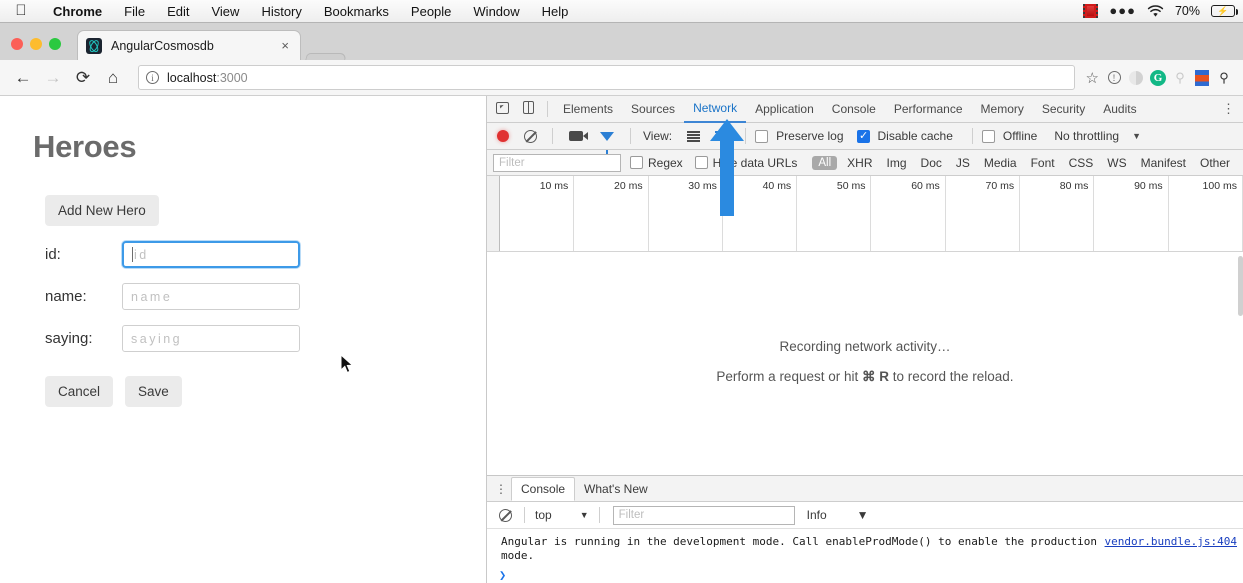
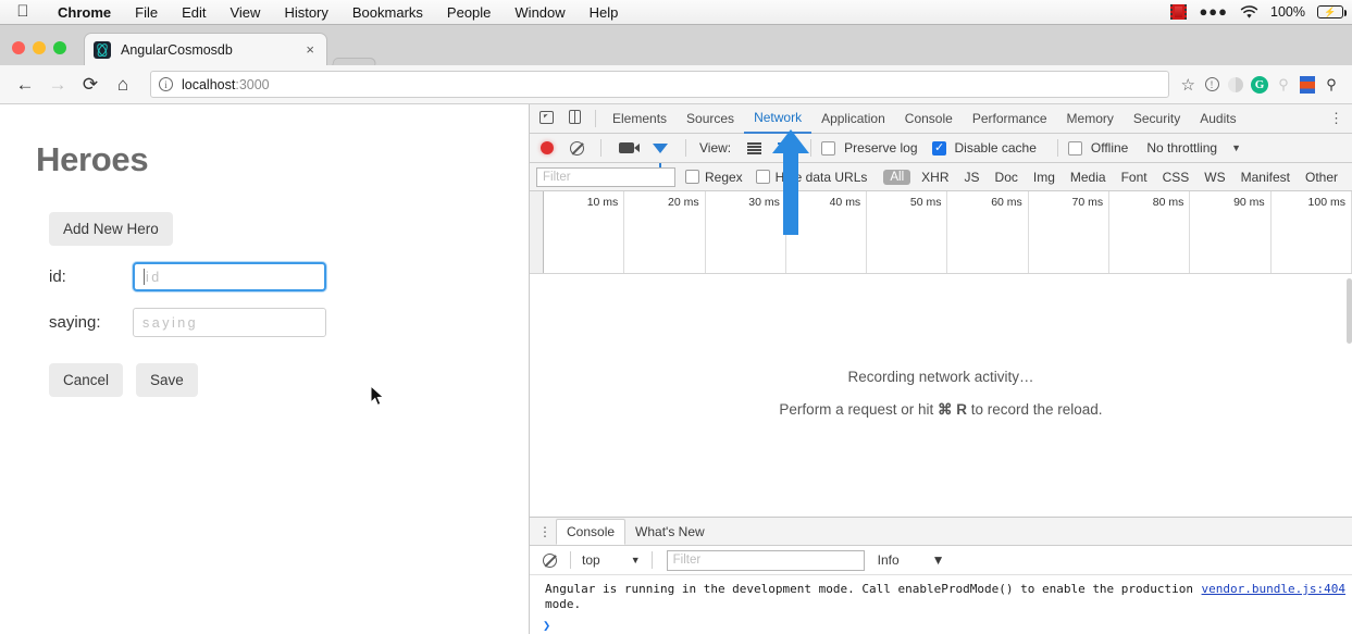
  
  Chrome
  File
  Edit
  View
  History
  Bookmarks
  People
  Window
  Help
  ●●●
- 70%
+ 100%
  ⚡
  AngularCosmosdb
  ×
  ←
  →
  ⟳
  ⌂
  i
  localhost:3000
  ☆
  !
  G
  ⚲
  ⚲
  Heroes
  Add New Hero
  id:
  id
- name:
- name
  saying:
  saying
  Cancel
  Save
  Elements
  Sources
  Network
  Application
  Console
  Performance
  Memory
  Security
  Audits
  ⋮
  View:
  Preserve log
  Disable cache
  Offline
  No throttling
  ▼
  Filter
  Regex
  He data URLs
  All
  XHR
- Img
+ JS
  Doc
- JS
+ Img
  Media
  Font
  CSS
  WS
  Manifest
  Other
  10 ms
  20 ms
  30 ms
  40 ms
  50 ms
  60 ms
  70 ms
  80 ms
  90 ms
  100 ms
  Recording network activity…
  Perform a request or hit ⌘ R to record the reload.
  ⋮
  Console
  What's New
  top
  ▼
  Filter
  Info
  ▼
  Angular is running in the development mode. Call enableProdMode() to enable the production mode.
  vendor.bundle.js:404
  ❯
